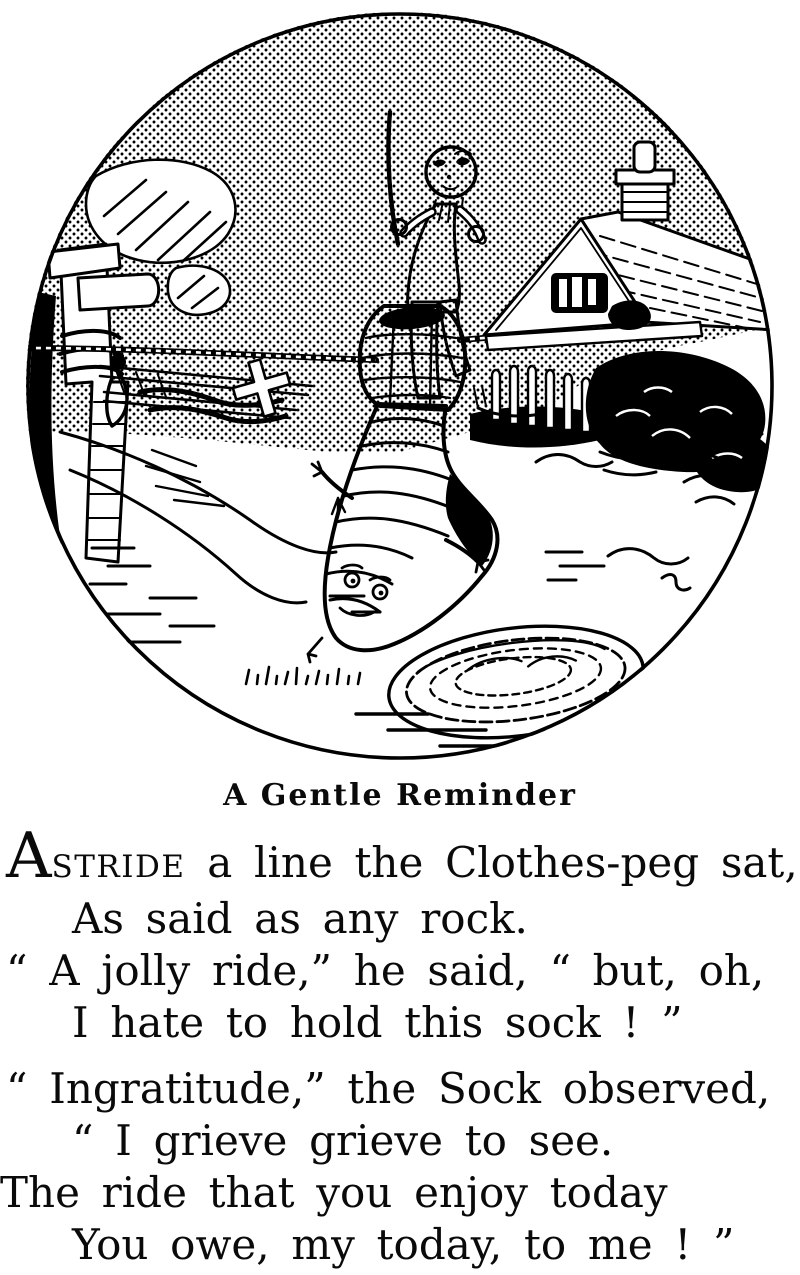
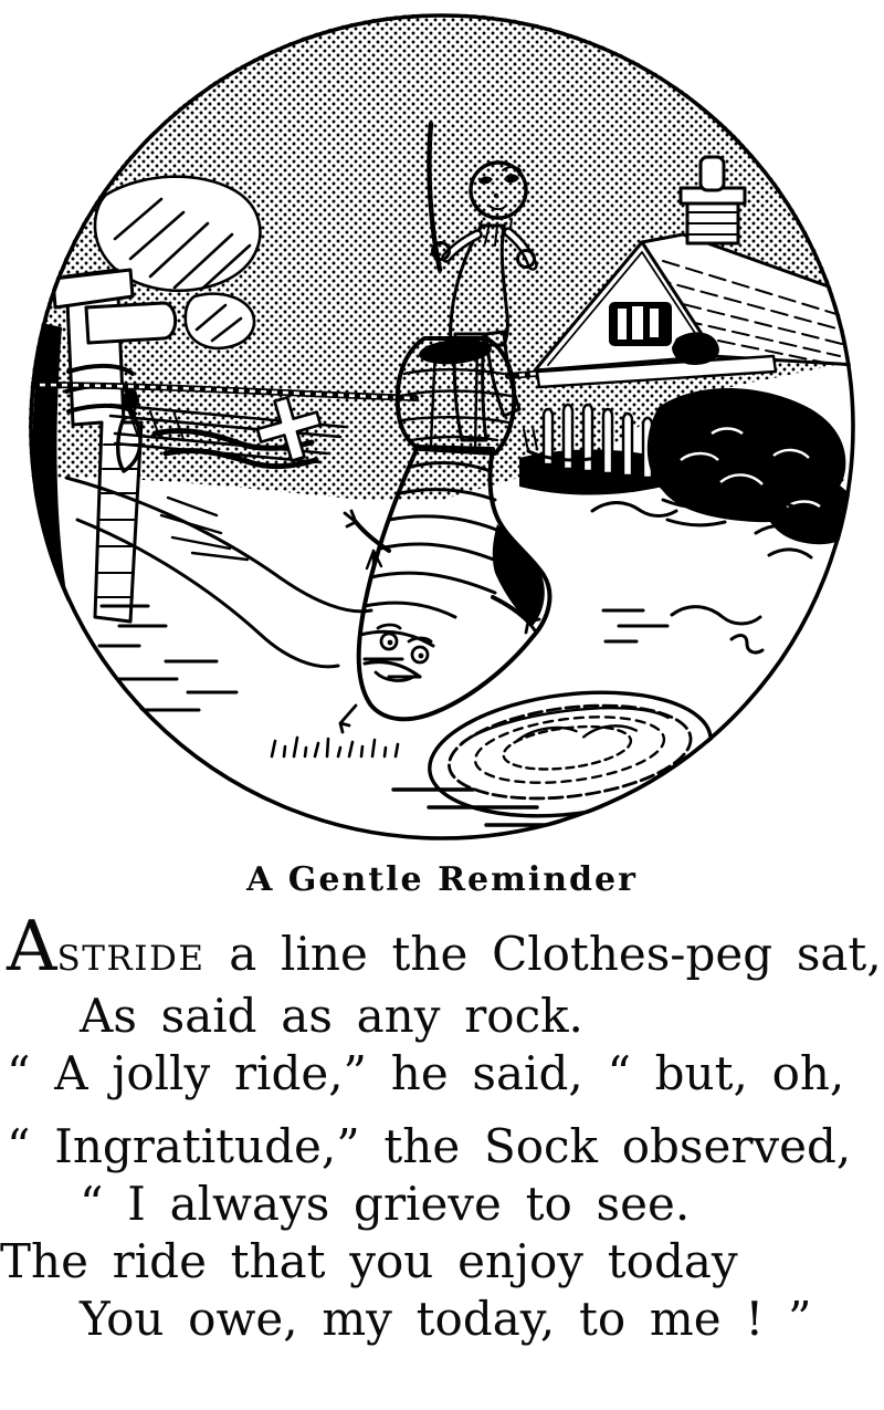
  A Gentle Reminder
  ASTRIDE a line the Clothes-peg sat,
  As said as any rock.
  “ A jolly ride,” he said, “ but, oh,
- I hate to hold this sock ! ”
  “ Ingratitude,” the Sock observed,
- “ I grieve grieve to see.
+ “ I always grieve to see.
  The ride that you enjoy today
  You owe, my today, to me ! ”
